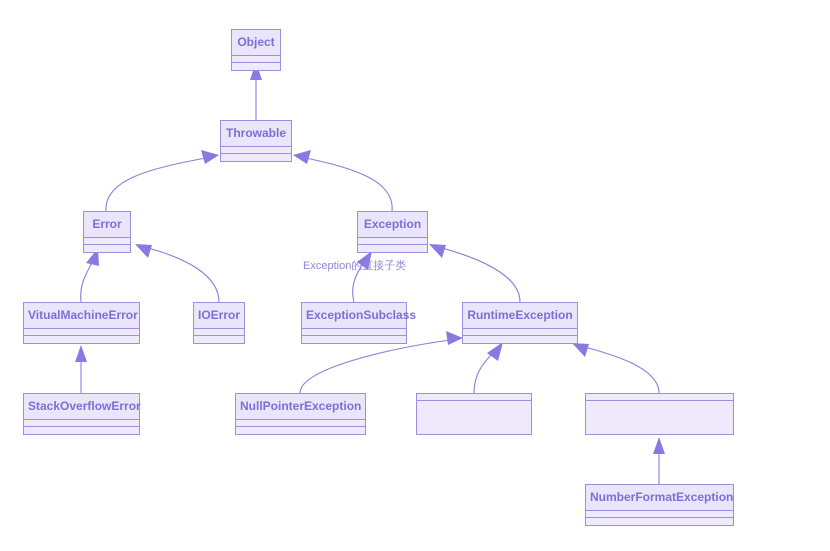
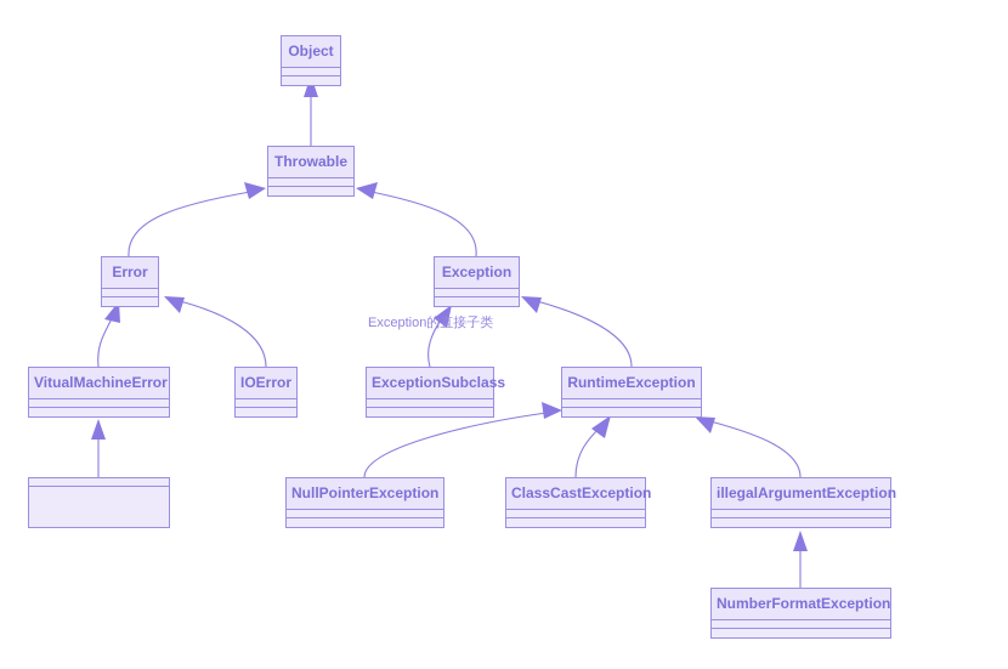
  Object
  Throwable
  Error
  Exception
  VitualMachineError
  IOError
  ExceptionSubclass
  RuntimeException
- StackOverflowError
  NullPointerException
+ ClassCastException
+ illegalArgumentException
  NumberFormatException
  Exception的直接子类
